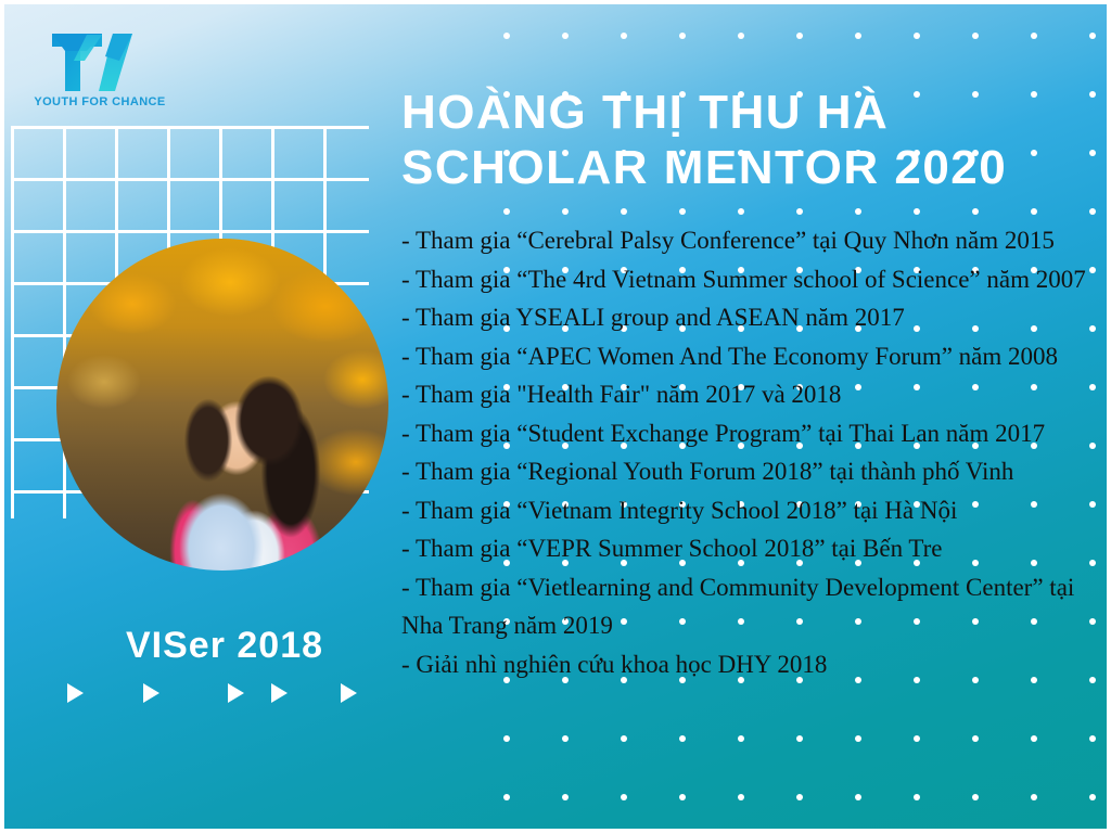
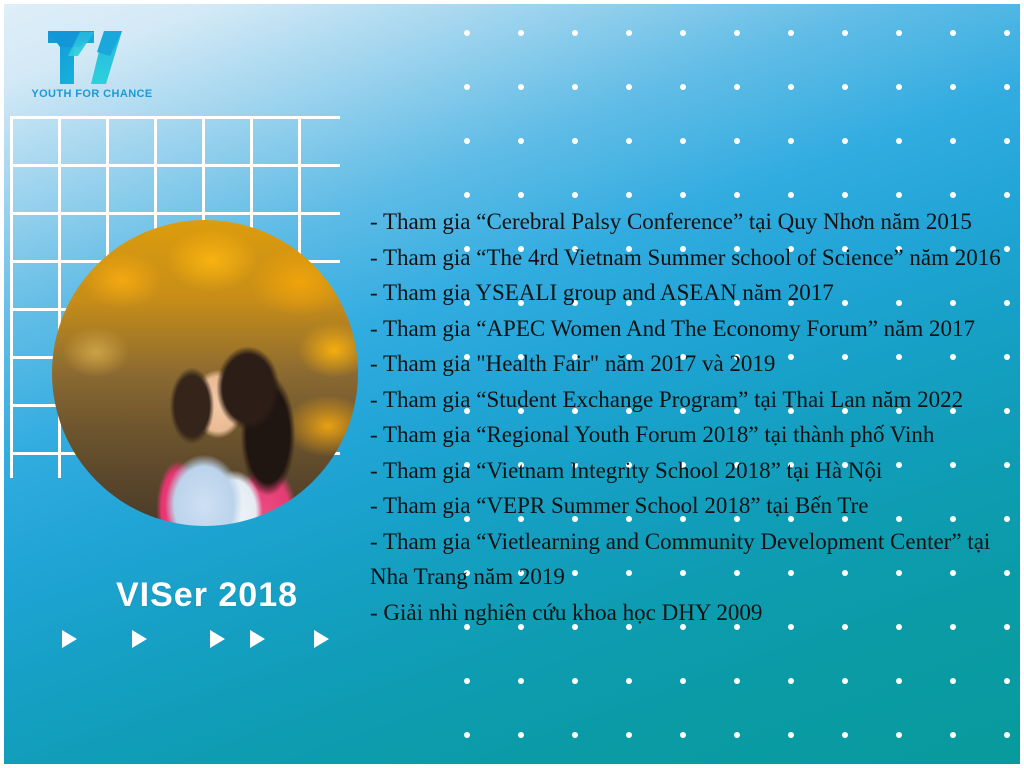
  YOUTH FOR CHANCE
  VISer 2018
- HOÀNG THỊ THU HÀ
- SCHOLAR MENTOR 2020
  - Tham gia “Cerebral Palsy Conference” tại Quy Nhơn năm 2015
- - Tham gia “The 4rd Vietnam Summer school of Science” năm 2007
+ - Tham gia “The 4rd Vietnam Summer school of Science” năm 2016
  - Tham gia YSEALI group and ASEAN năm 2017
- - Tham gia “APEC Women And The Economy Forum” năm 2008
+ - Tham gia “APEC Women And The Economy Forum” năm 2017
- - Tham gia "Health Fair" năm 2017 và 2018
+ - Tham gia "Health Fair" năm 2017 và 2019
- - Tham gia “Student Exchange Program” tại Thai Lan năm 2017
+ - Tham gia “Student Exchange Program” tại Thai Lan năm 2022
  - Tham gia “Regional Youth Forum 2018” tại thành phố Vinh
  - Tham gia “Vietnam Integrity School 2018” tại Hà Nội
  - Tham gia “VEPR Summer School 2018” tại Bến Tre
  - Tham gia “Vietlearning and Community Development Center” tại Nha Trang năm 2019
- - Giải nhì nghiên cứu khoa học DHY 2018
+ - Giải nhì nghiên cứu khoa học DHY 2009
